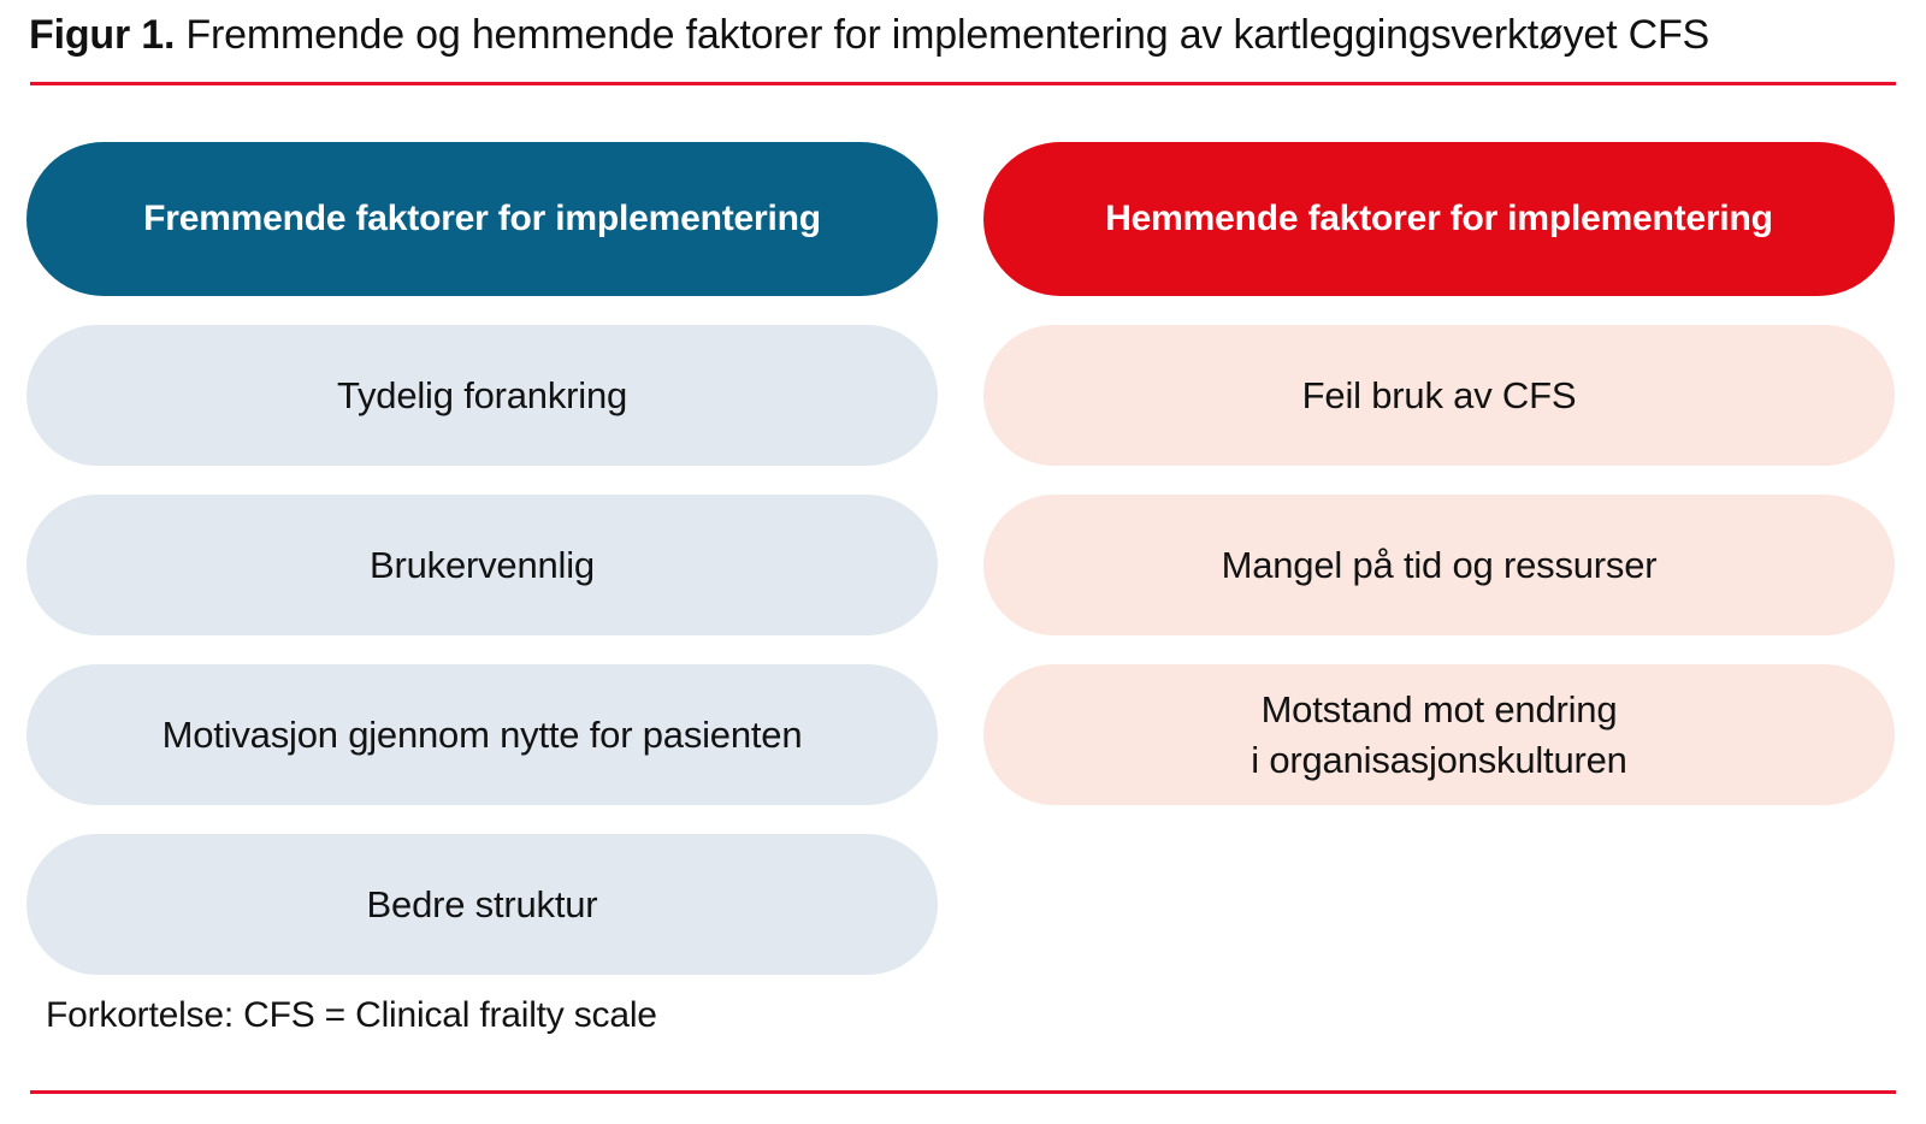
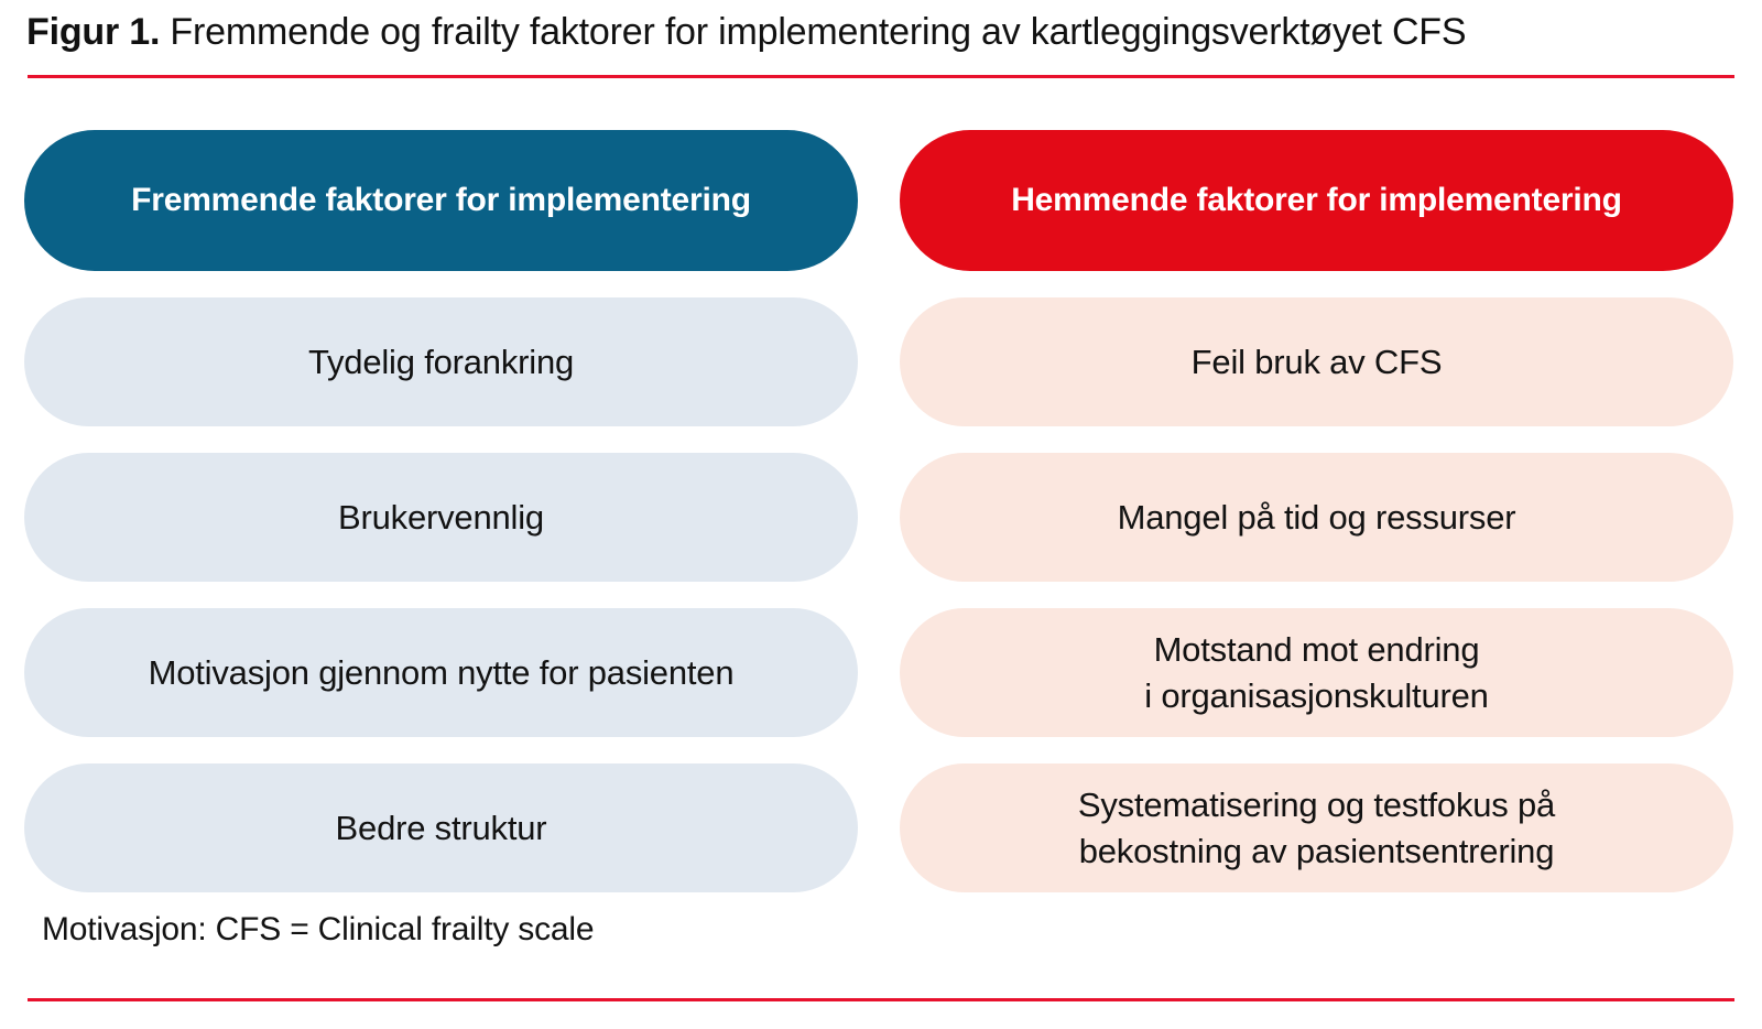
- Figur 1. Fremmende og hemmende faktorer for implementering av kartleggingsverktøyet CFS
+ Figur 1. Fremmende og frailty faktorer for implementering av kartleggingsverktøyet CFS
  Fremmende faktorer for implementering
  Tydelig forankring
  Brukervennlig
  Motivasjon gjennom nytte for pasienten
  Bedre struktur
  Hemmende faktorer for implementering
  Feil bruk av CFS
  Mangel på tid og ressurser
  Motstand mot endring
  i organisasjonskulturen
+ Systematisering og testfokus på
+ bekostning av pasientsentrering
- Forkortelse: CFS = Clinical frailty scale
+ Motivasjon: CFS = Clinical frailty scale
